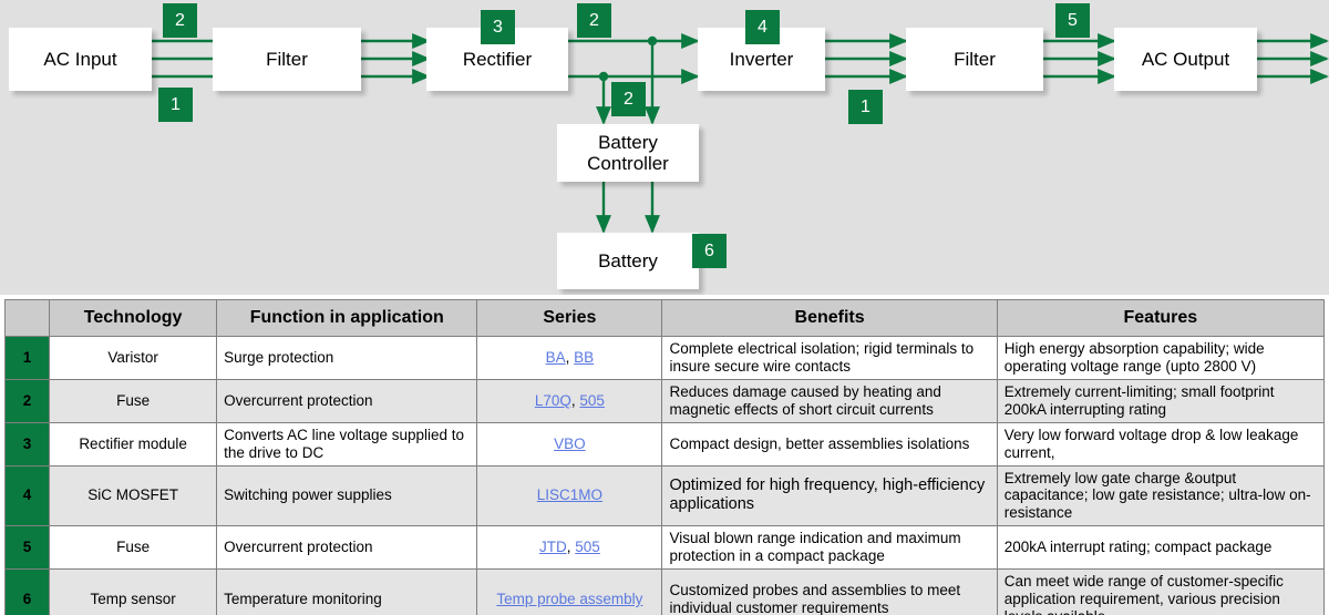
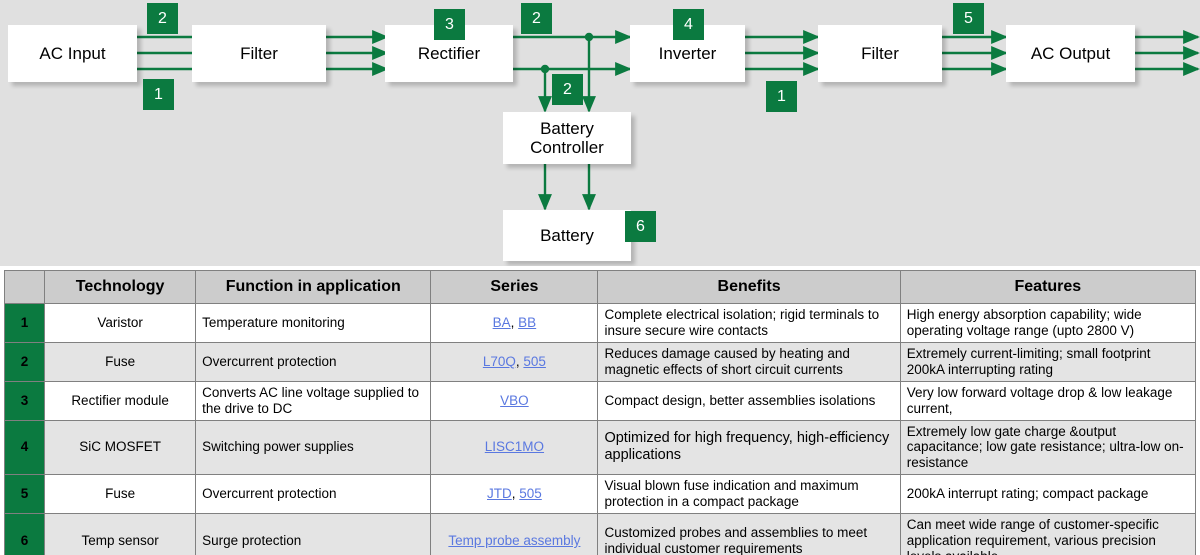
  AC Input
  Filter
  Rectifier
  Inverter
  Filter
  AC Output
  Battery
  Controller
  Battery
  2
  1
  3
  2
  2
  4
  1
  5
  6
  	Technology	Function in application	Series	Benefits	Features
- 1	Varistor	Surge protection	BA, BB	Complete electrical isolation; rigid terminals to insure secure wire contacts	High energy absorption capability; wide operating voltage range (upto 2800 V)
+ 1	Varistor	Temperature monitoring	BA, BB	Complete electrical isolation; rigid terminals to insure secure wire contacts	High energy absorption capability; wide operating voltage range (upto 2800 V)
  2	Fuse	Overcurrent protection	L70Q, 505	Reduces damage caused by heating and magnetic effects of short circuit currents	Extremely current-limiting; small footprint 200kA interrupting rating
  3	Rectifier module	Converts AC line voltage supplied to the drive to DC	VBO	Compact design, better assemblies isolations	Very low forward voltage drop & low leakage current,
  4	SiC MOSFET	Switching power supplies	LISC1MO	Optimized for high frequency, high-efficiency applications	Extremely low gate charge &output capacitance; low gate resistance; ultra-low on-resistance
- 5	Fuse	Overcurrent protection	JTD, 505	Visual blown range indication and maximum protection in a compact package	200kA interrupt rating; compact package
+ 5	Fuse	Overcurrent protection	JTD, 505	Visual blown fuse indication and maximum protection in a compact package	200kA interrupt rating; compact package
- 6	Temp sensor	Temperature monitoring	Temp probe assembly	Customized probes and assemblies to meet individual customer requirements	Can meet wide range of customer-specific application requirement, various precision
+ 6	Temp sensor	Surge protection	Temp probe assembly	Customized probes and assemblies to meet individual customer requirements	Can meet wide range of customer-specific application requirement, various precision
